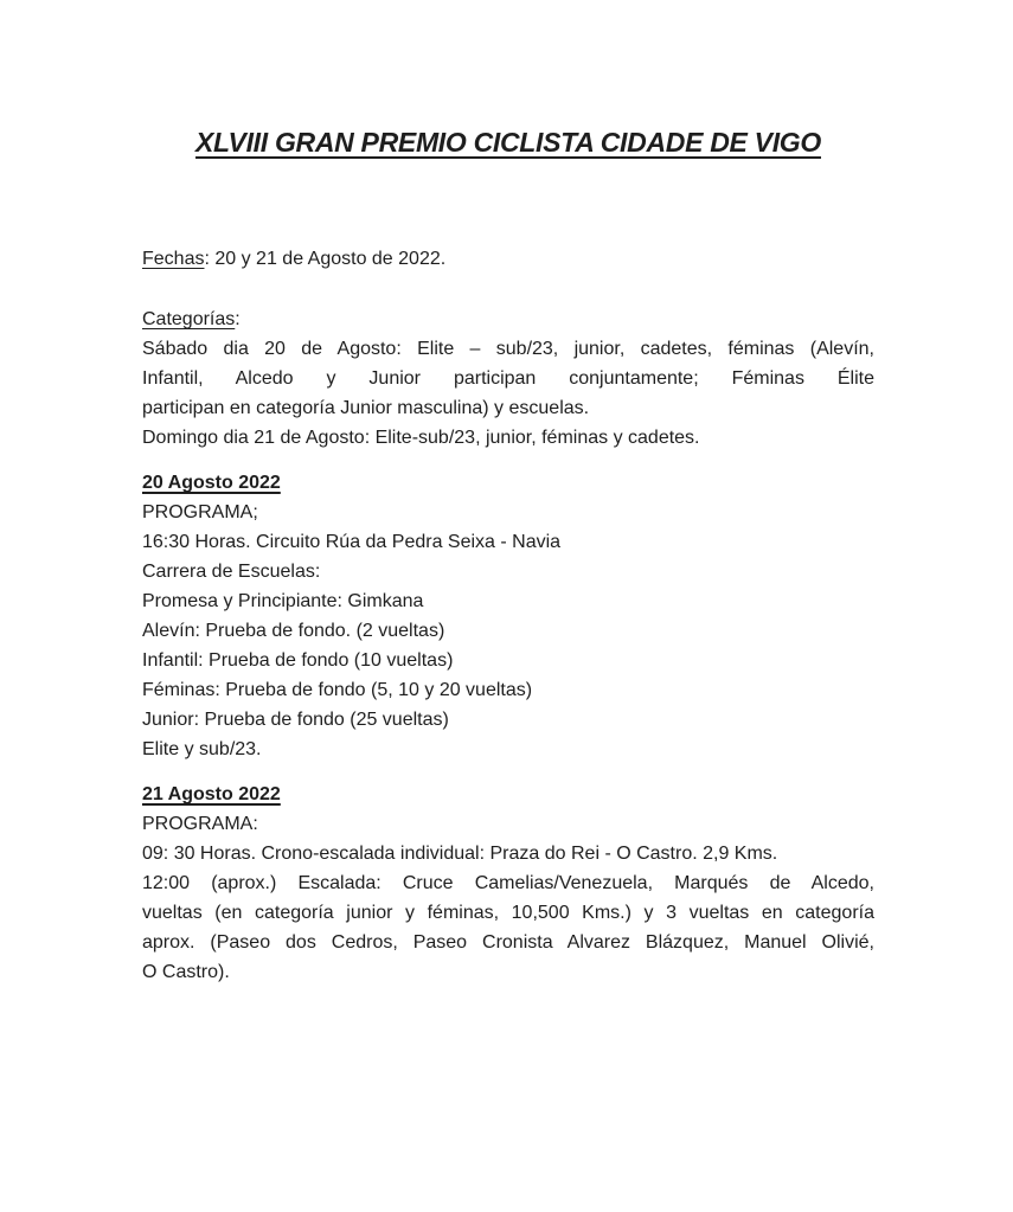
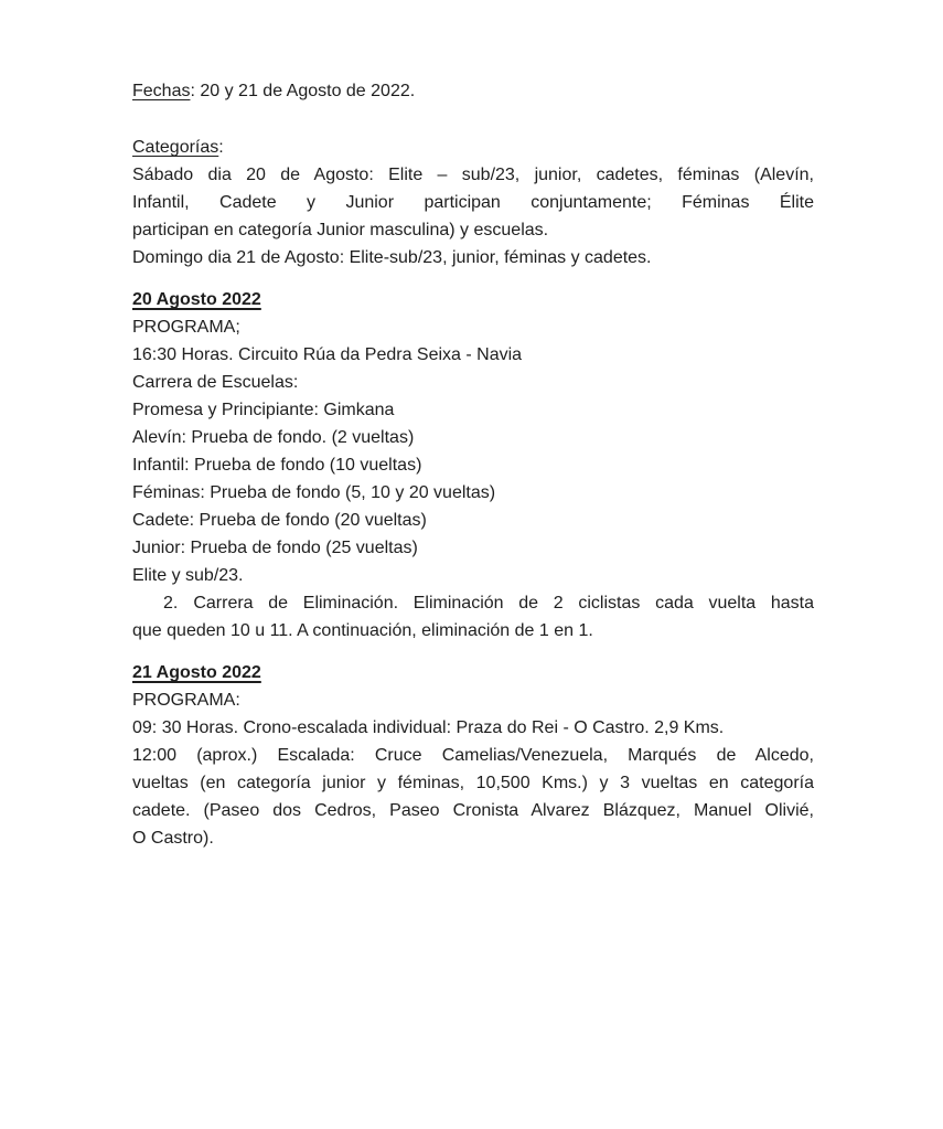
- XLVIII GRAN PREMIO CICLISTA CIDADE DE VIGO
  Fechas: 20 y 21 de Agosto de 2022.
  Categorías:
  Sábado dia 20 de Agosto: Elite – sub/23, junior, cadetes, féminas (Alevín,
- Infantil, Alcedo y Junior participan conjuntamente; Féminas Élite
+ Infantil, Cadete y Junior participan conjuntamente; Féminas Élite
  participan en categoría Junior masculina) y escuelas.
  Domingo dia 21 de Agosto: Elite-sub/23, junior, féminas y cadetes.
  20 Agosto 2022
  PROGRAMA;
  16:30 Horas. Circuito Rúa da Pedra Seixa - Navia
  Carrera de Escuelas:
  Promesa y Principiante: Gimkana
  Alevín: Prueba de fondo. (2 vueltas)
  Infantil: Prueba de fondo (10 vueltas)
  Féminas: Prueba de fondo (5, 10 y 20 vueltas)
+ Cadete: Prueba de fondo (20 vueltas)
  Junior: Prueba de fondo (25 vueltas)
  Elite y sub/23.
+ 2. Carrera de Eliminación. Eliminación de 2 ciclistas cada vuelta hasta
+ que queden 10 u 11. A continuación, eliminación de 1 en 1.
  21 Agosto 2022
  PROGRAMA:
  09: 30 Horas. Crono-escalada individual: Praza do Rei - O Castro. 2,9 Kms.
  12:00 (aprox.) Escalada: Cruce Camelias/Venezuela, Marqués de Alcedo,
  vueltas (en categoría junior y féminas, 10,500 Kms.) y 3 vueltas en categoría
- aprox. (Paseo dos Cedros, Paseo Cronista Alvarez Blázquez, Manuel Olivié,
+ cadete. (Paseo dos Cedros, Paseo Cronista Alvarez Blázquez, Manuel Olivié,
  O Castro).
